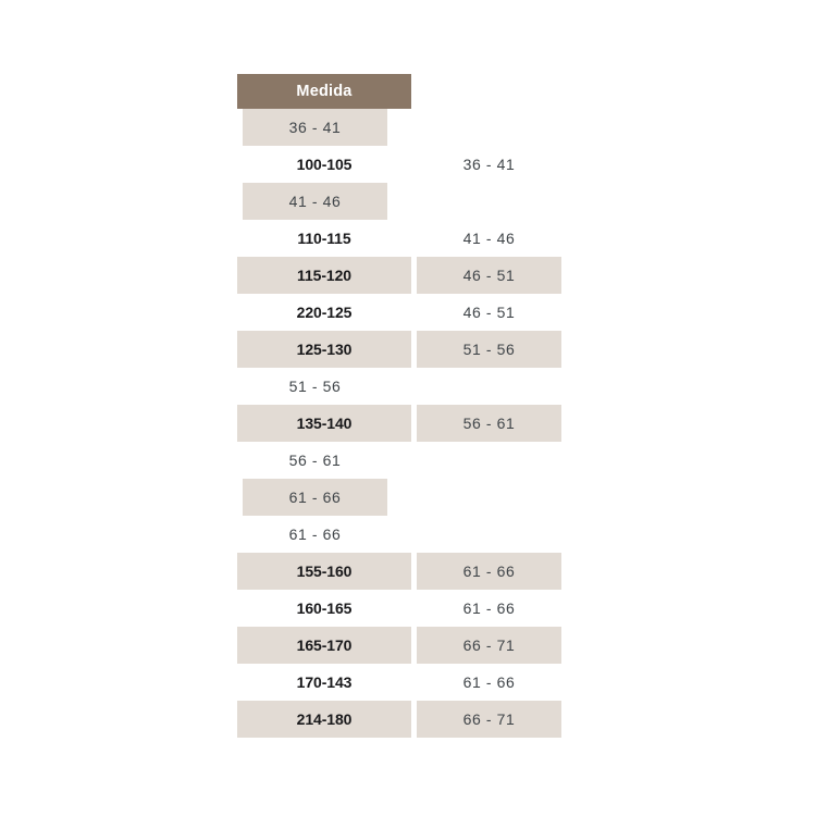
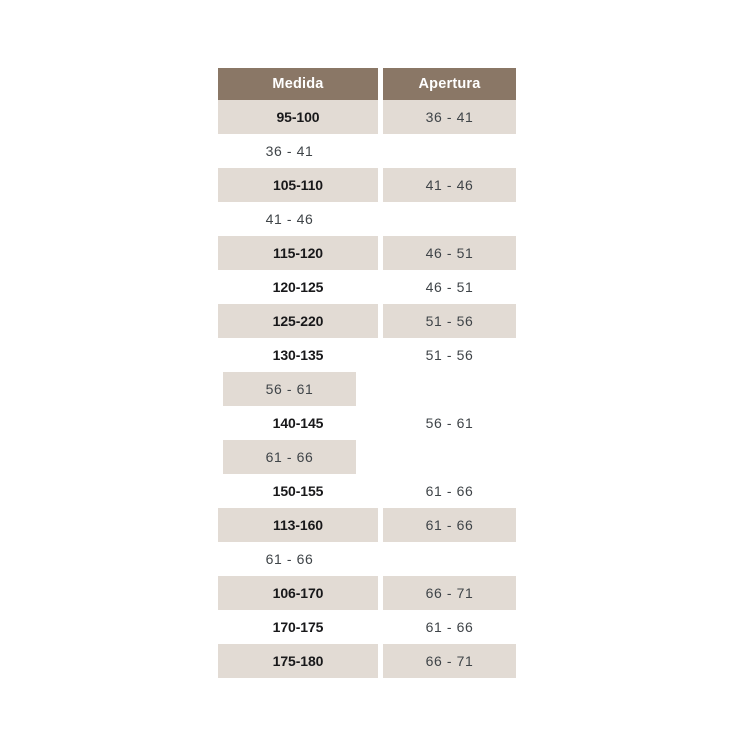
  Medida
+ Apertura
+ 95-100
  36 - 41
- 100-105
  36 - 41
+ 105-110
  41 - 46
- 110-115
  41 - 46
  115-120
  46 - 51
- 220-125
+ 120-125
  46 - 51
- 125-130
+ 125-220
  51 - 56
+ 130-135
  51 - 56
- 135-140
  56 - 61
+ 140-145
  56 - 61
  61 - 66
+ 150-155
  61 - 66
- 155-160
+ 113-160
  61 - 66
- 160-165
  61 - 66
- 165-170
+ 106-170
  66 - 71
- 170-143
+ 170-175
  61 - 66
- 214-180
+ 175-180
  66 - 71
